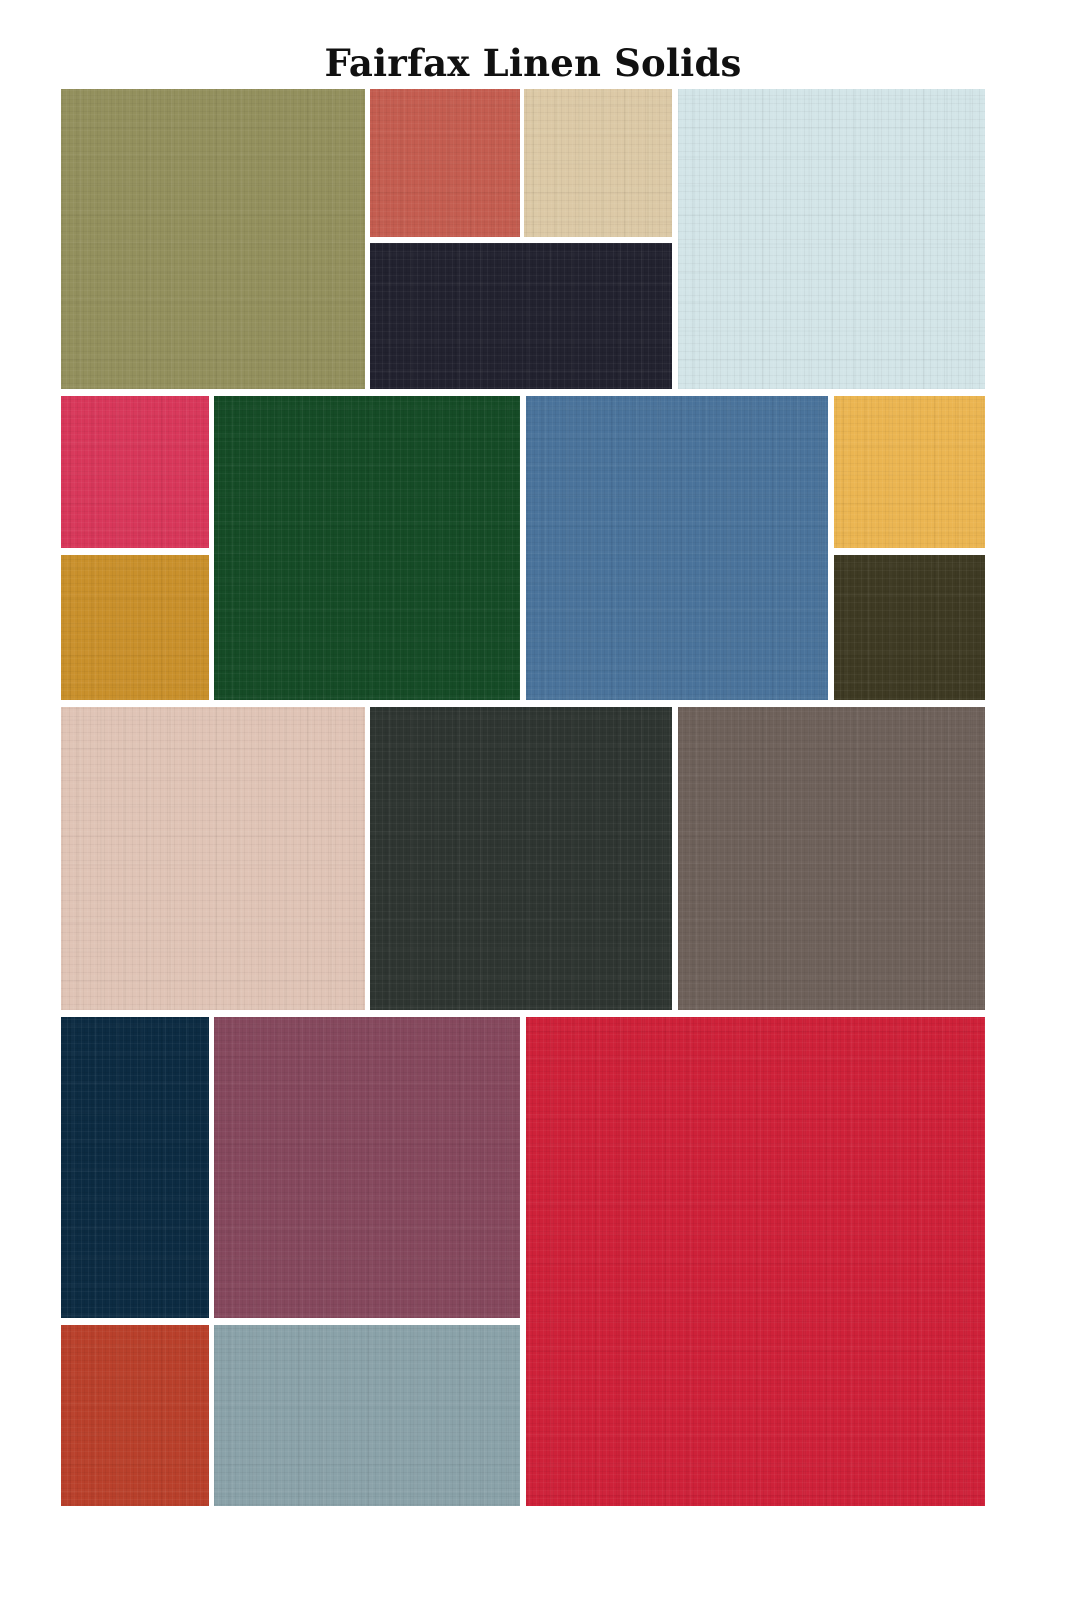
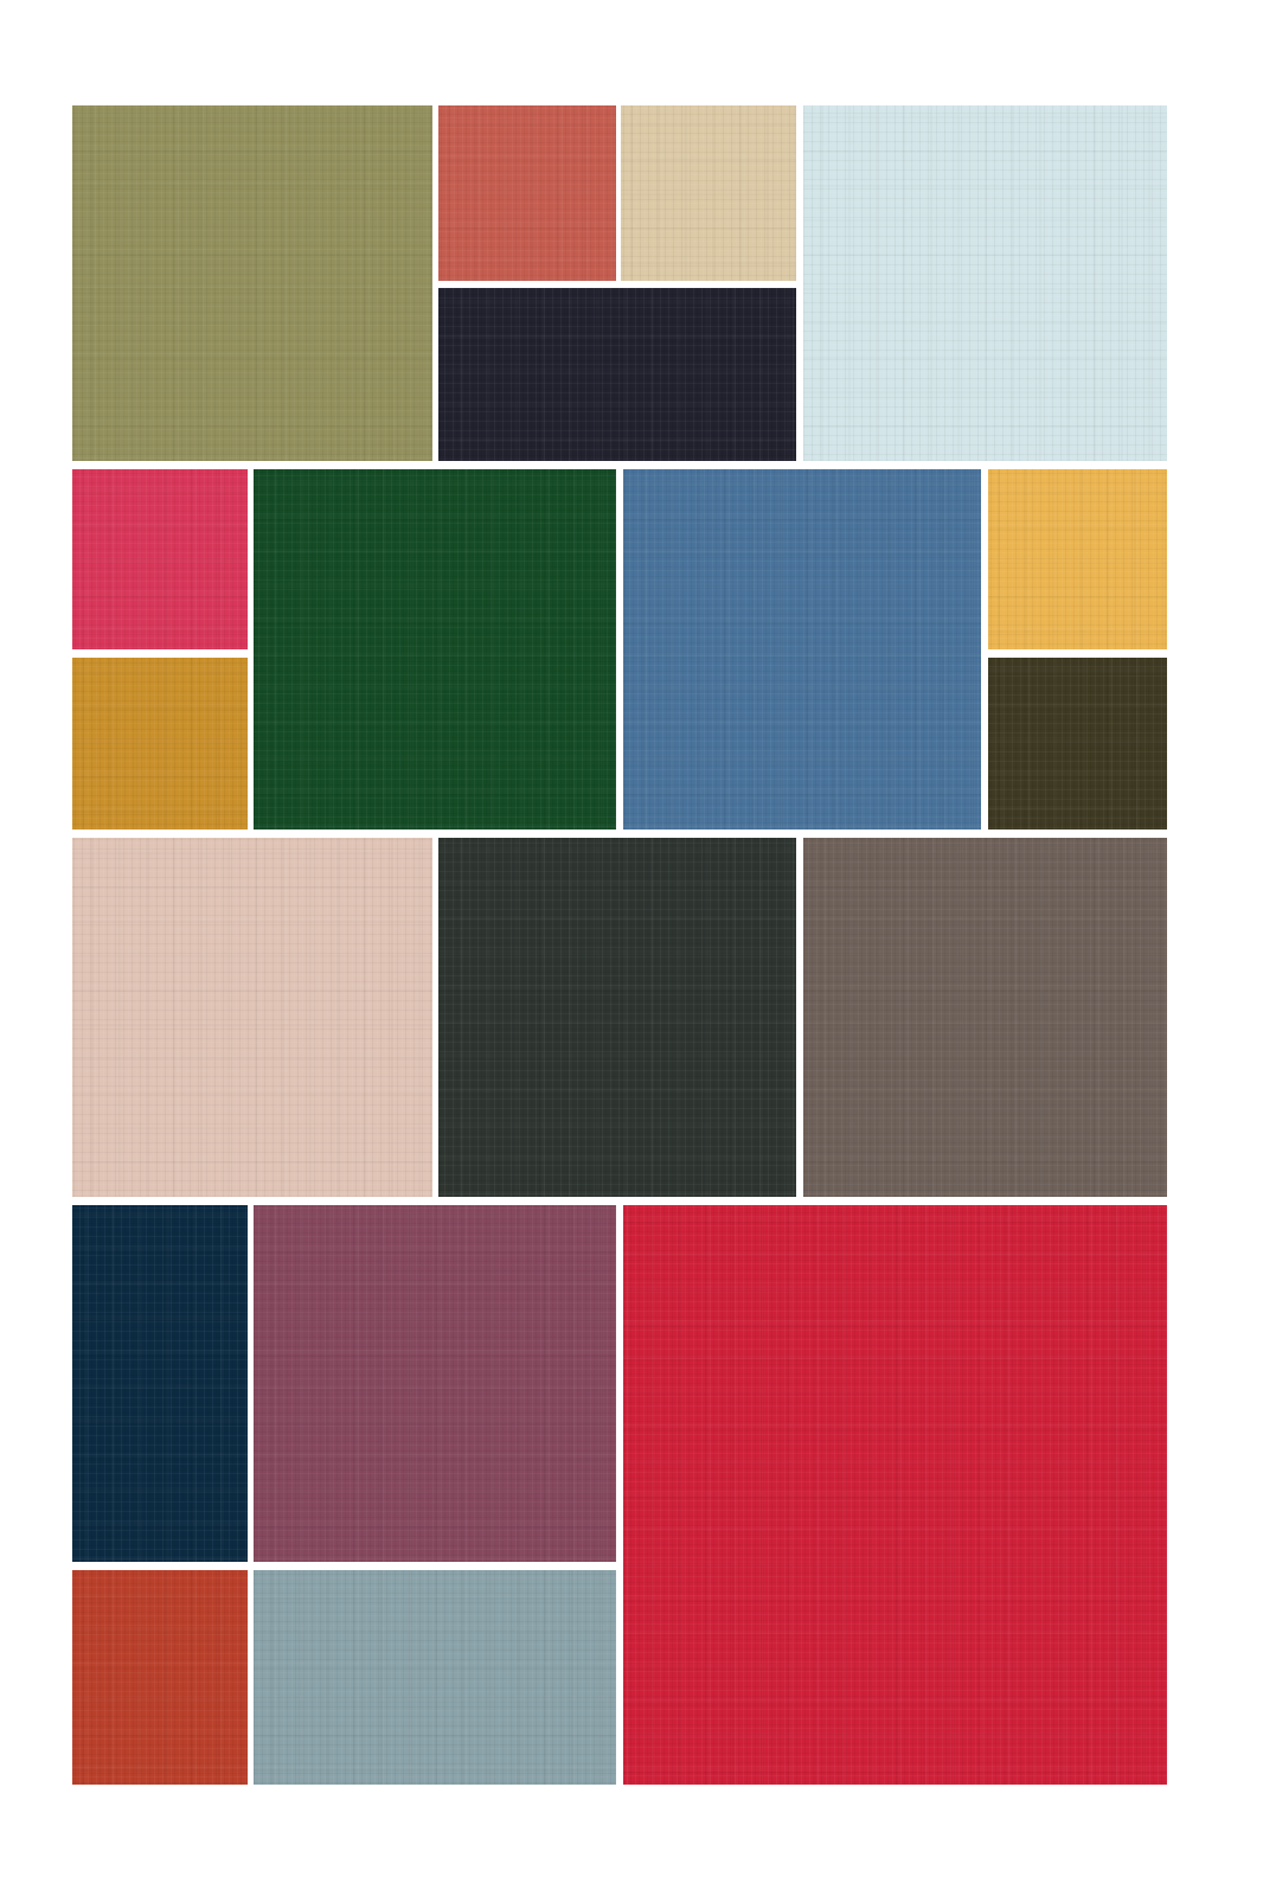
- Fairfax Linen Solids
